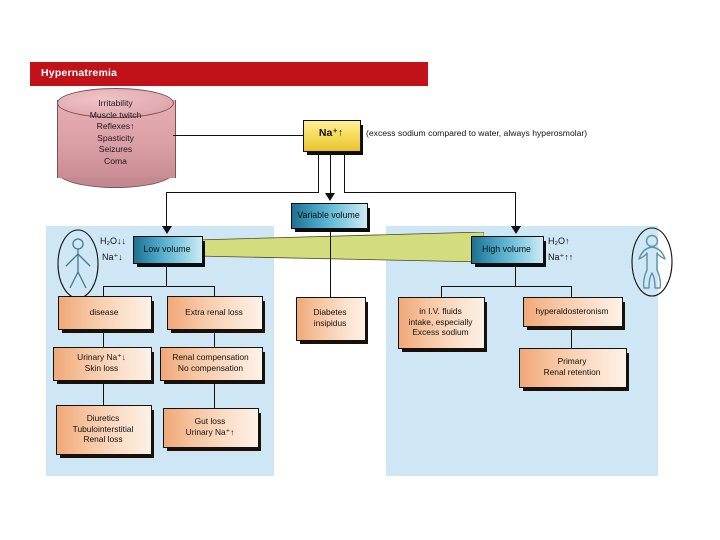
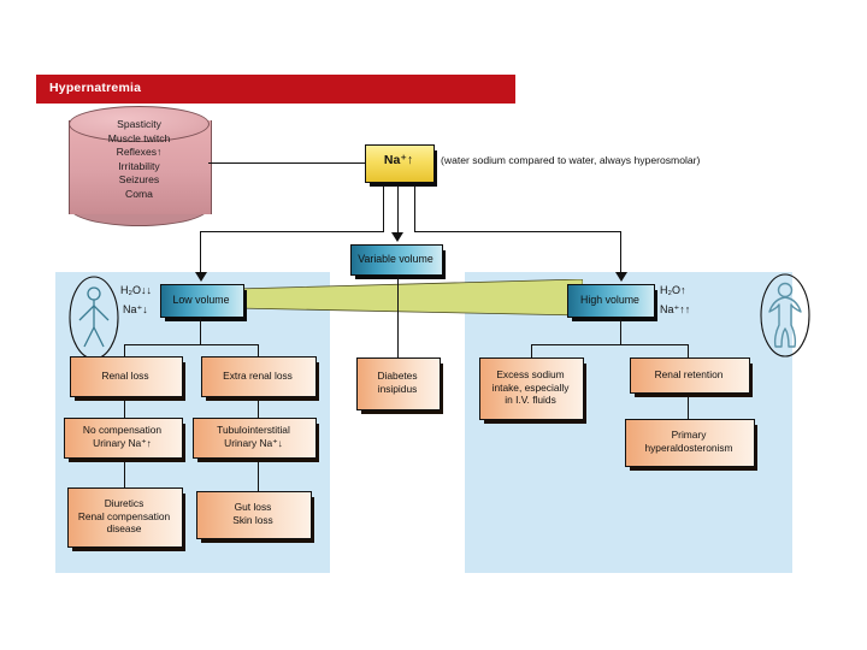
  Hypernatremia
- Irritability
+ Spasticity
  Muscle twitch
  Reflexes↑
- Spasticity
+ Irritability
  Seizures
  Coma
  Na⁺↑
- (excess sodium compared to water, always hyperosmolar)
+ (water sodium compared to water, always hyperosmolar)
  Variable volume
  Low volume
  High volume
  H₂O↓↓
  Na⁺↓
  H₂O↑
  Na⁺↑↑
- disease
+ Renal loss
  Extra renal loss
- Urinary Na⁺↓
+ No compensation
- Skin loss
+ Urinary Na⁺↑
- Renal compensation
+ Tubulointerstitial
- No compensation
+ Urinary Na⁺↓
  Diuretics
- Tubulointerstitial
+ Renal compensation
- Renal loss
+ disease
  Gut loss
- Urinary Na⁺↑
+ Skin loss
  Diabetes
  insipidus
- in I.V. fluids
+ Excess sodium
  intake, especially
- Excess sodium
+ in I.V. fluids
- hyperaldosteronism
+ Renal retention
  Primary
- Renal retention
+ hyperaldosteronism
